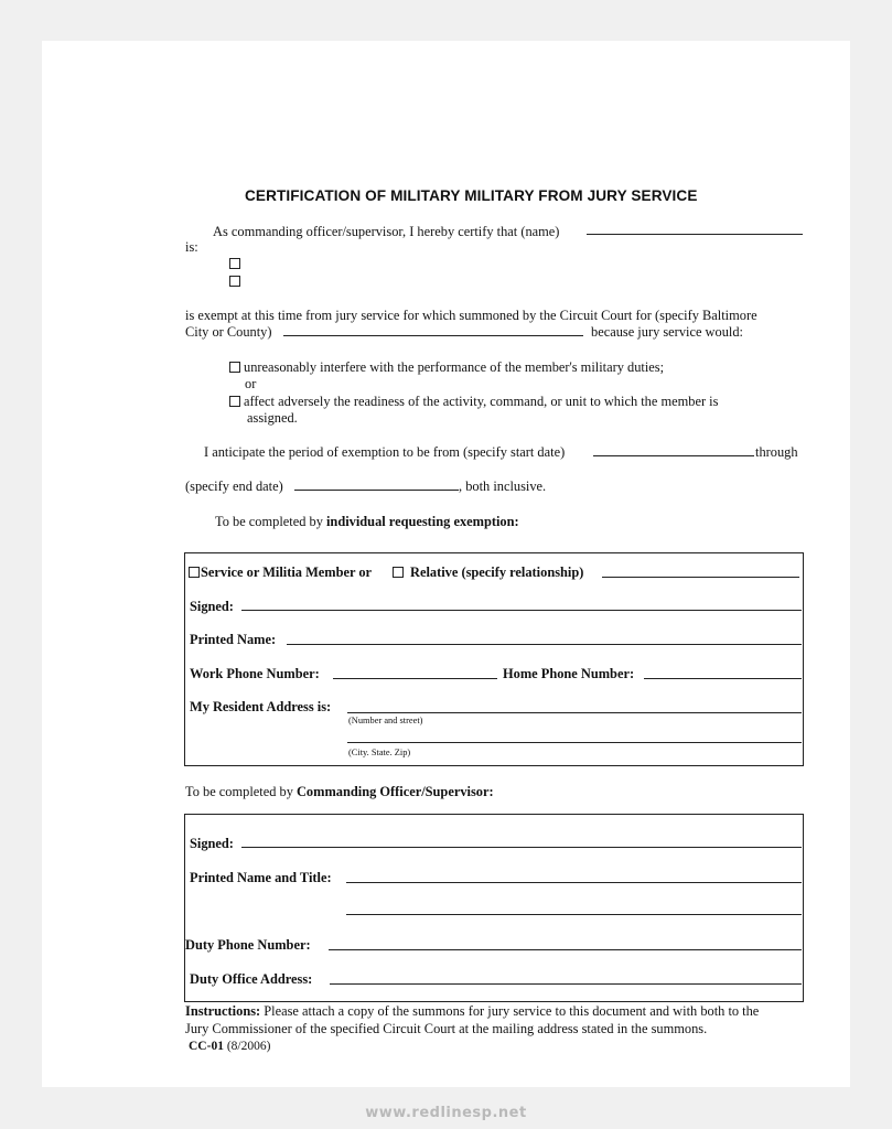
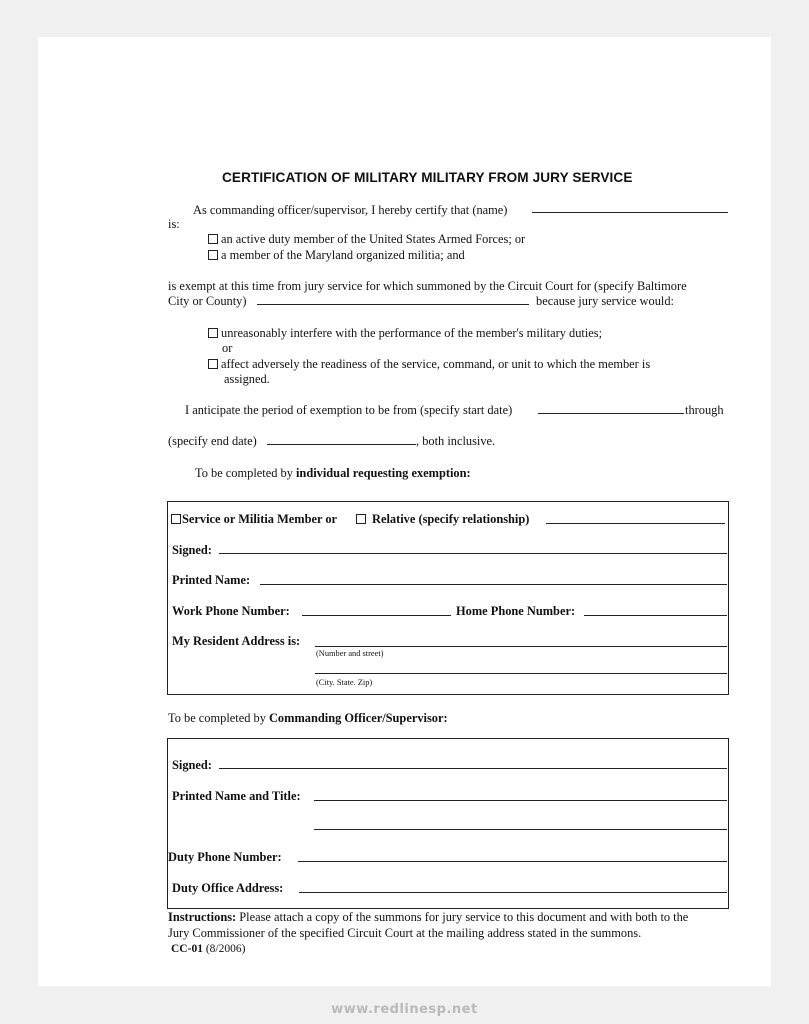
  CERTIFICATION OF MILITARY MILITARY FROM JURY SERVICE
  As commanding officer/supervisor, I hereby certify that (name)
  is:
+ an active duty member of the United States Armed Forces; or
+ a member of the Maryland organized militia; and
  is exempt at this time from jury service for which summoned by the Circuit Court for (specify Baltimore
  City or County)
  because jury service would:
  unreasonably interfere with the performance of the member's military duties;
  or
- affect adversely the readiness of the activity, command, or unit to which the member is
+ affect adversely the readiness of the service, command, or unit to which the member is
  assigned.
  I anticipate the period of exemption to be from (specify start date)
  through
  (specify end date)
  , both inclusive.
  To be completed by individual requesting exemption:
  Service or Militia Member or
  Relative (specify relationship)
  Signed:
  Printed Name:
  Work Phone Number:
  Home Phone Number:
  My Resident Address is:
  (Number and street)
  (City. State. Zip)
  To be completed by Commanding Officer/Supervisor:
  Signed:
  Printed Name and Title:
  Duty Phone Number:
  Duty Office Address:
  Instructions: Please attach a copy of the summons for jury service to this document and with both to the
  Jury Commissioner of the specified Circuit Court at the mailing address stated in the summons.
  CC-01 (8/2006)
  www.redlinesp.net
